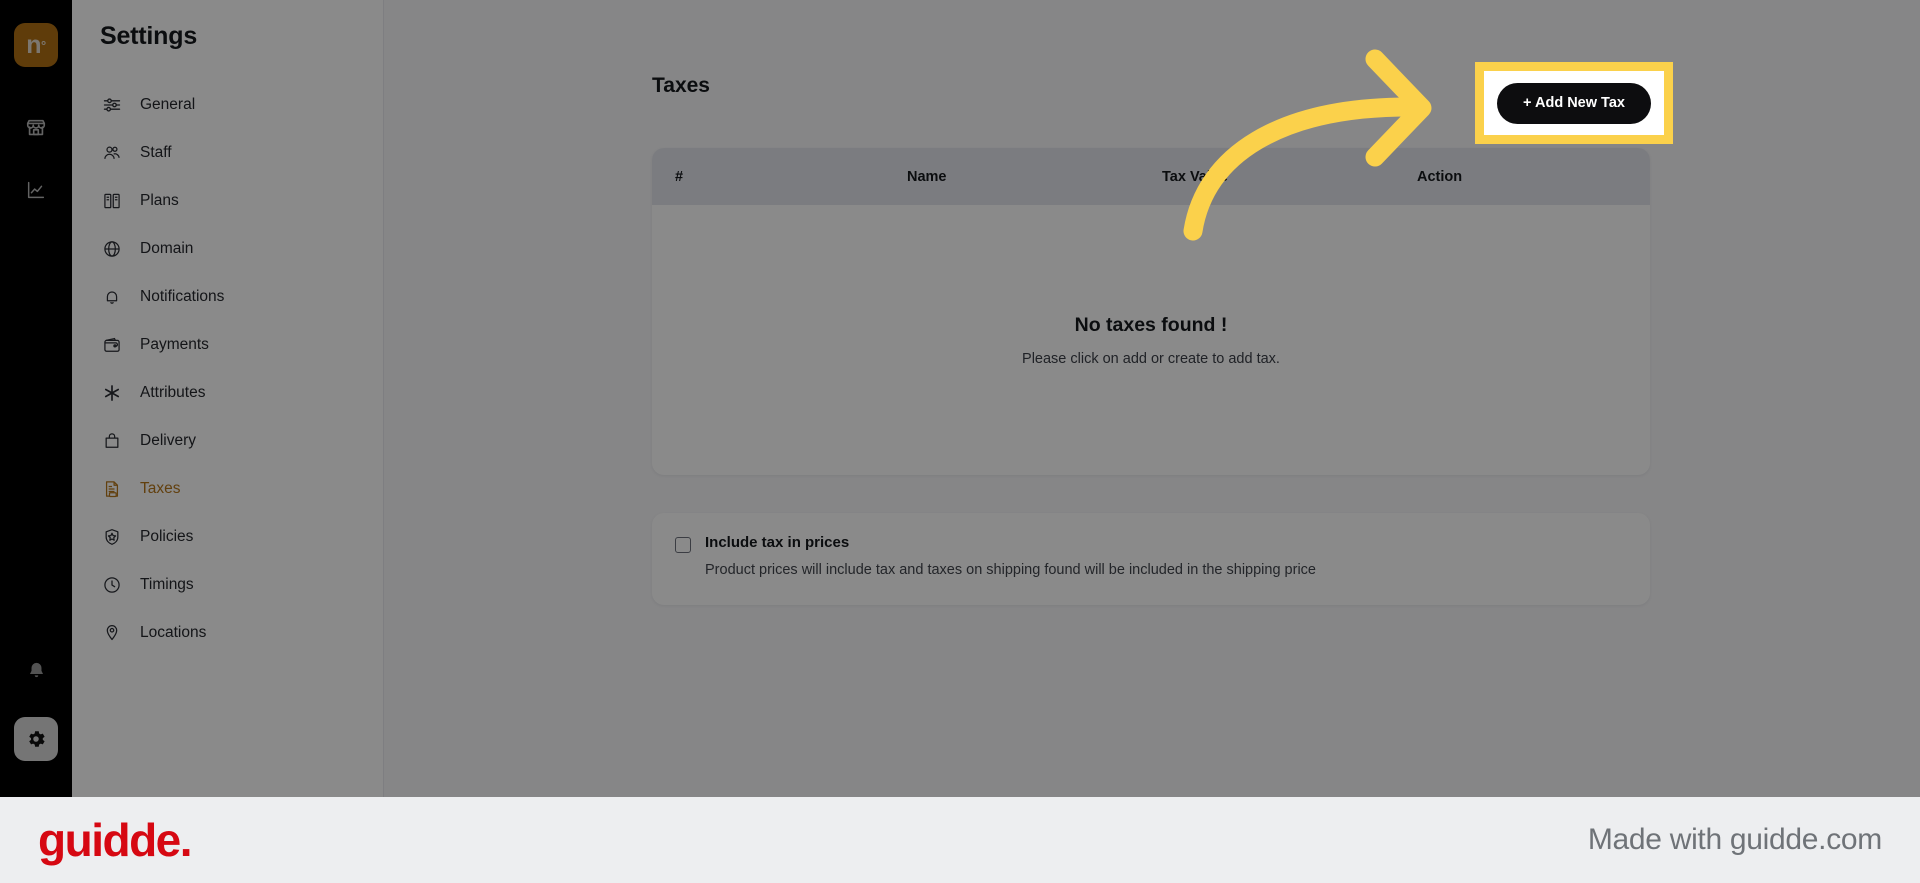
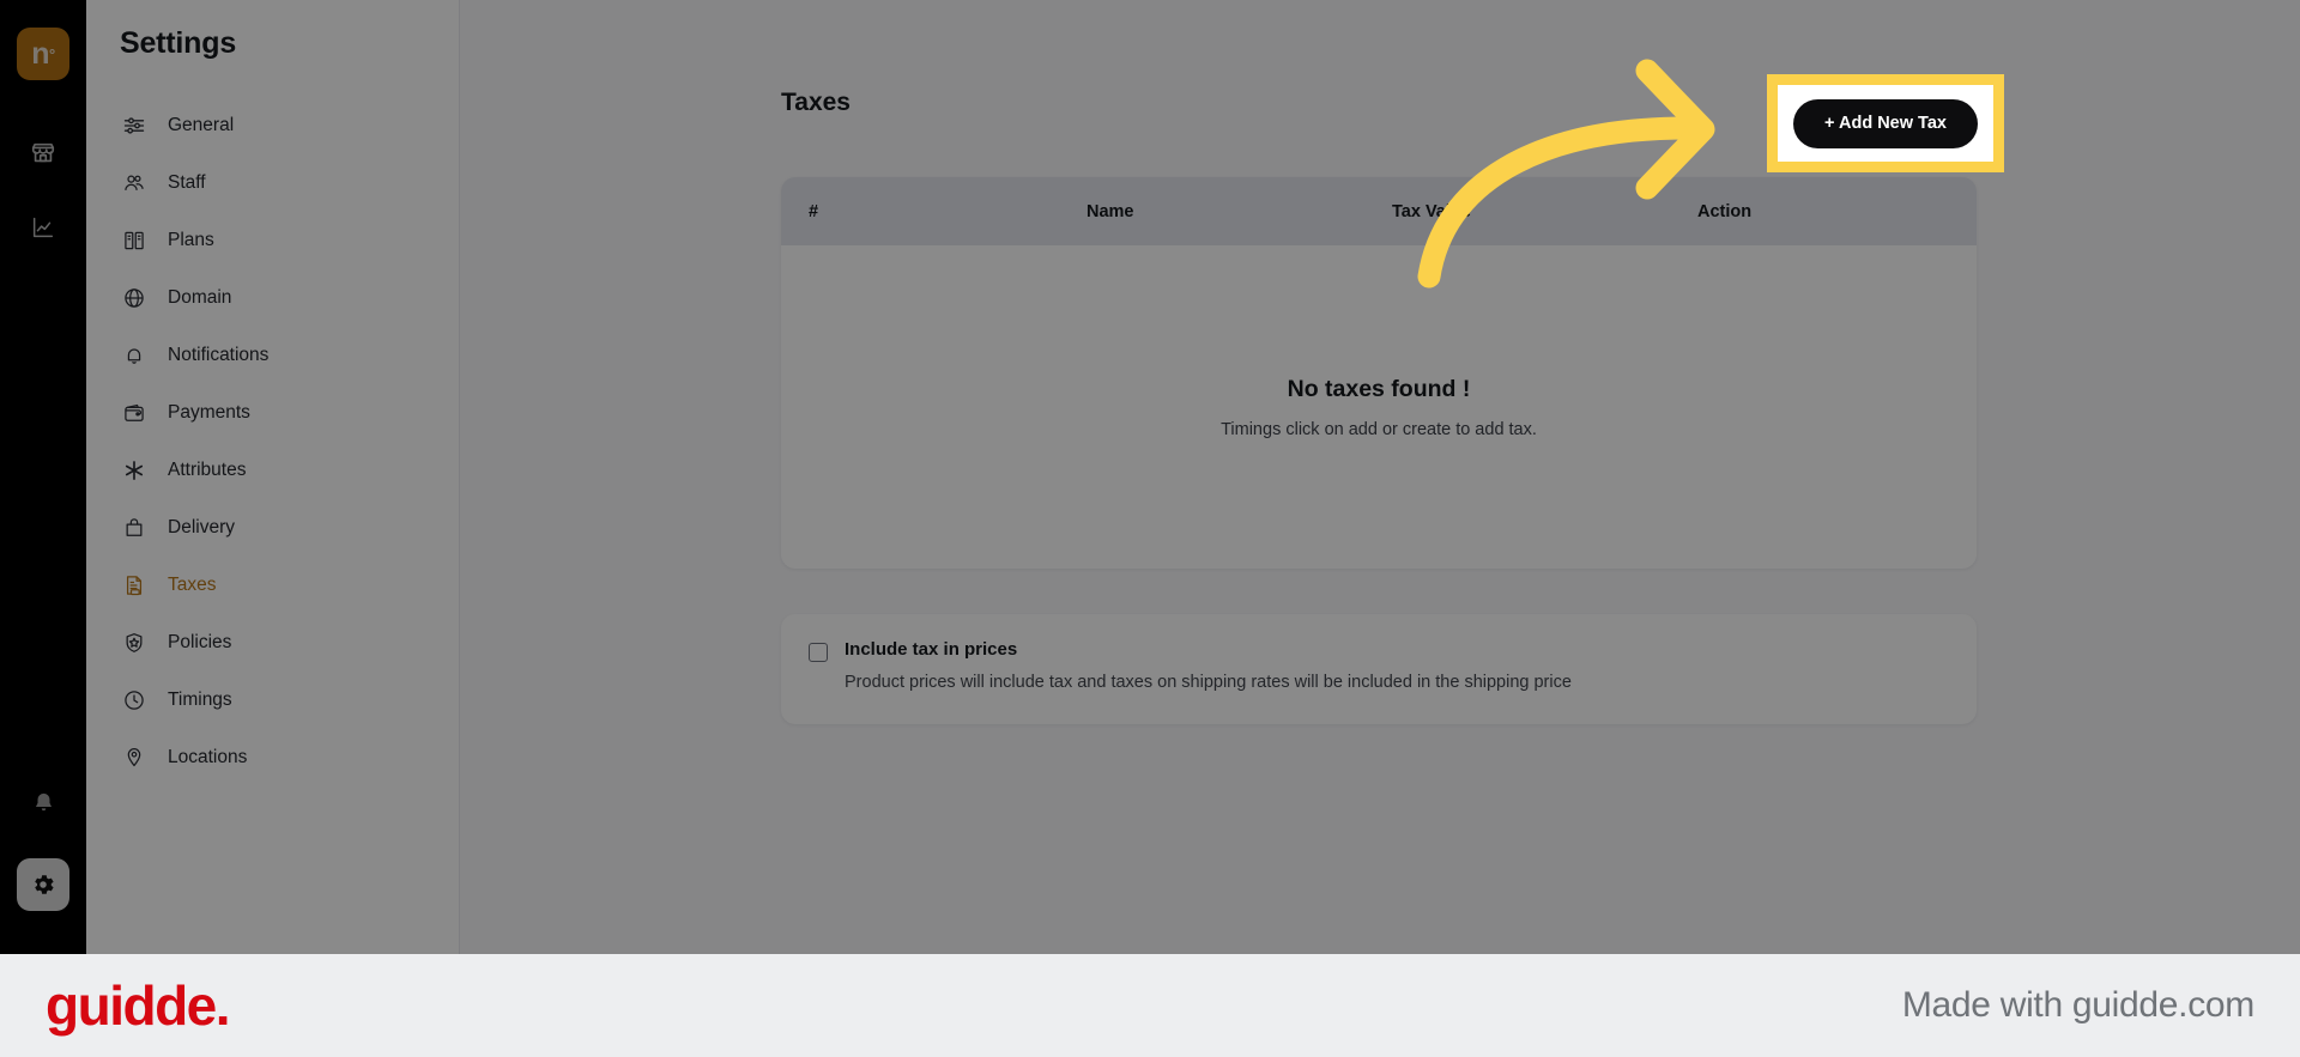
  n
  °
  Settings
  General
  Staff
  Plans
  Domain
  Notifications
  Payments
  Attributes
  Delivery
  Taxes
  Policies
  Timings
  Locations
  Taxes
  #
  Name
  Action
  No taxes found !
- Please click on add or create to add tax.
+ Timings click on add or create to add tax.
  Include tax in prices
- Product prices will include tax and taxes on shipping found will be included in the shipping price
+ Product prices will include tax and taxes on shipping rates will be included in the shipping price
  + Add New Tax
  guidde.
  Made with guidde.com
